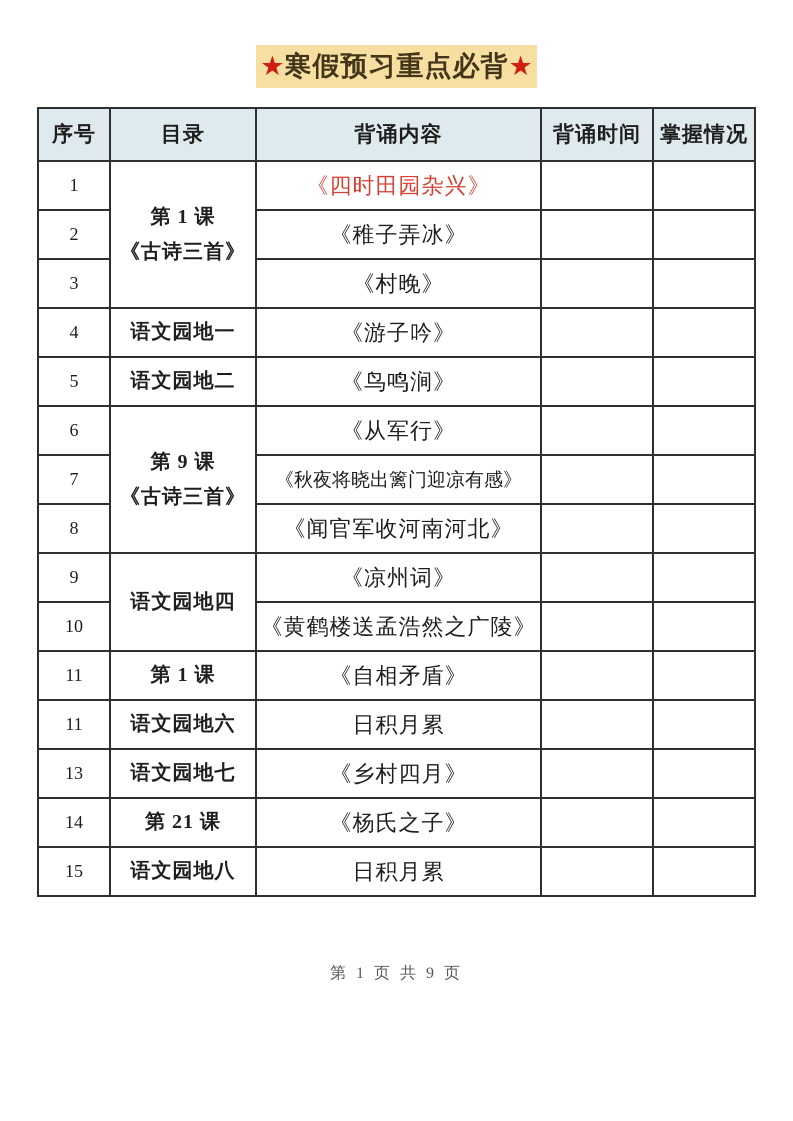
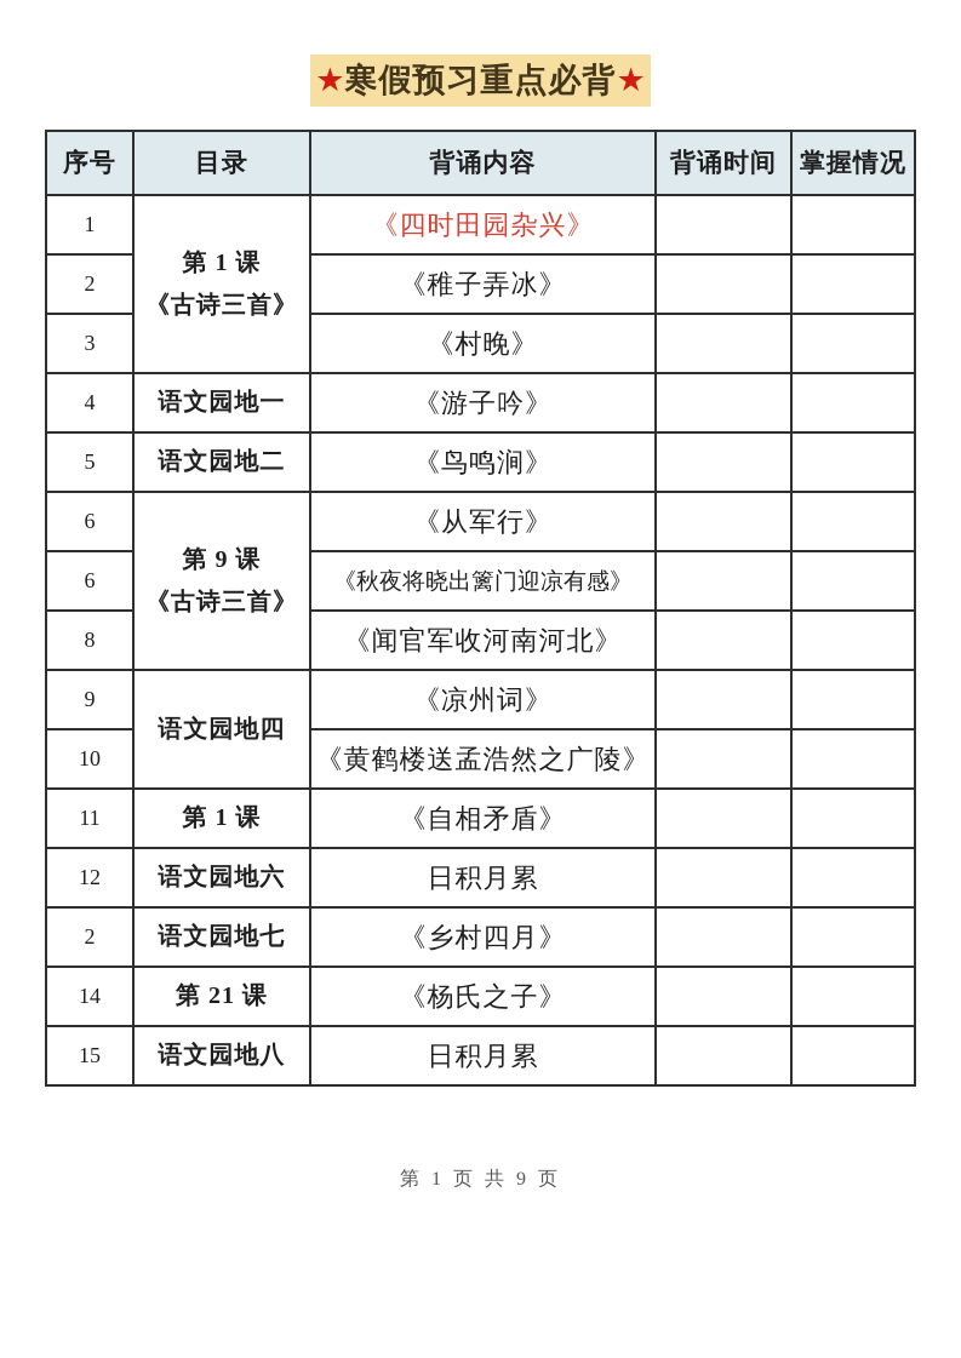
  ★寒假预习重点必背★
  序号	目录	背诵内容	背诵时间	掌握情况
  1	第 1 课《古诗三首》	《四时田园杂兴》
  2	《稚子弄冰》
  3	《村晚》
  4	语文园地一	《游子吟》
  5	语文园地二	《鸟鸣涧》
  6	第 9 课《古诗三首》	《从军行》
- 7	《秋夜将晓出篱门迎凉有感》
+ 6	《秋夜将晓出篱门迎凉有感》
  8	《闻官军收河南河北》
  9	语文园地四	《凉州词》
  10	《黄鹤楼送孟浩然之广陵》
  11	第 1 课	《自相矛盾》
- 11	语文园地六	日积月累
+ 12	语文园地六	日积月累
- 13	语文园地七	《乡村四月》
+ 2	语文园地七	《乡村四月》
  14	第 21 课	《杨氏之子》
  15	语文园地八	日积月累
  第 1 页 共 9 页
